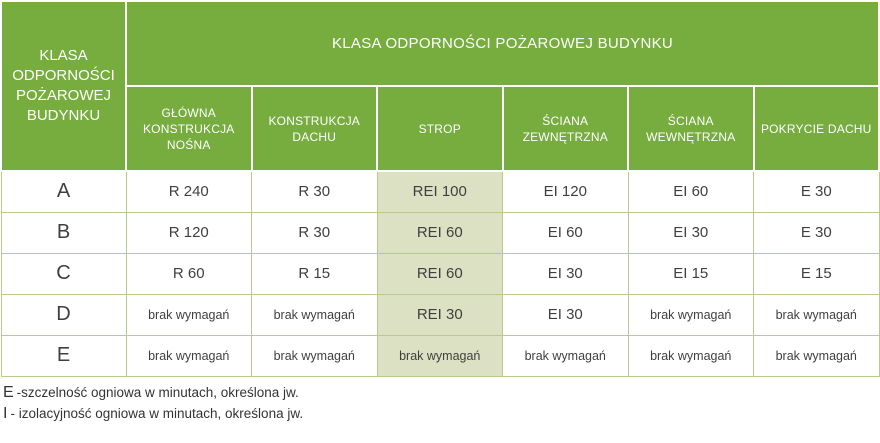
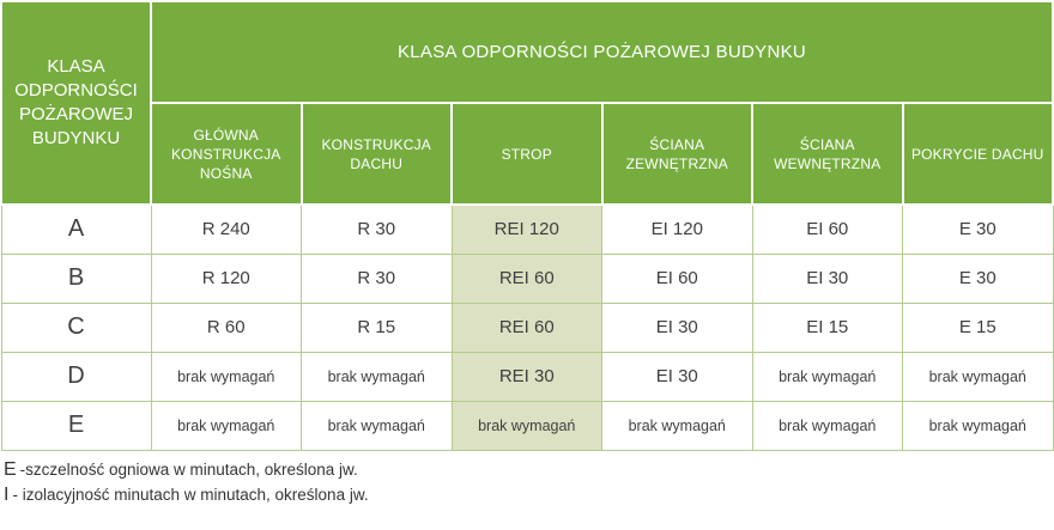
  KLASA ODPORNOŚCI POŻAROWEJ BUDYNKU	KLASA ODPORNOŚCI POŻAROWEJ BUDYNKU
  GŁÓWNA KONSTRUKCJA NOŚNA	KONSTRUKCJA DACHU	STROP	ŚCIANA ZEWNĘTRZNA	ŚCIANA WEWNĘTRZNA	POKRYCIE DACHU
- A	R 240	R 30	REI 100	EI 120	EI 60	E 30
+ A	R 240	R 30	REI 120	EI 120	EI 60	E 30
  B	R 120	R 30	REI 60	EI 60	EI 30	E 30
  C	R 60	R 15	REI 60	EI 30	EI 15	E 15
  D	brak wymagań	brak wymagań	REI 30	EI 30	brak wymagań	brak wymagań
  E	brak wymagań	brak wymagań	brak wymagań	brak wymagań	brak wymagań	brak wymagań
  E -szczelność ogniowa w minutach, określona jw.
- I - izolacyjność ogniowa w minutach, określona jw.
+ I - izolacyjność minutach w minutach, określona jw.
